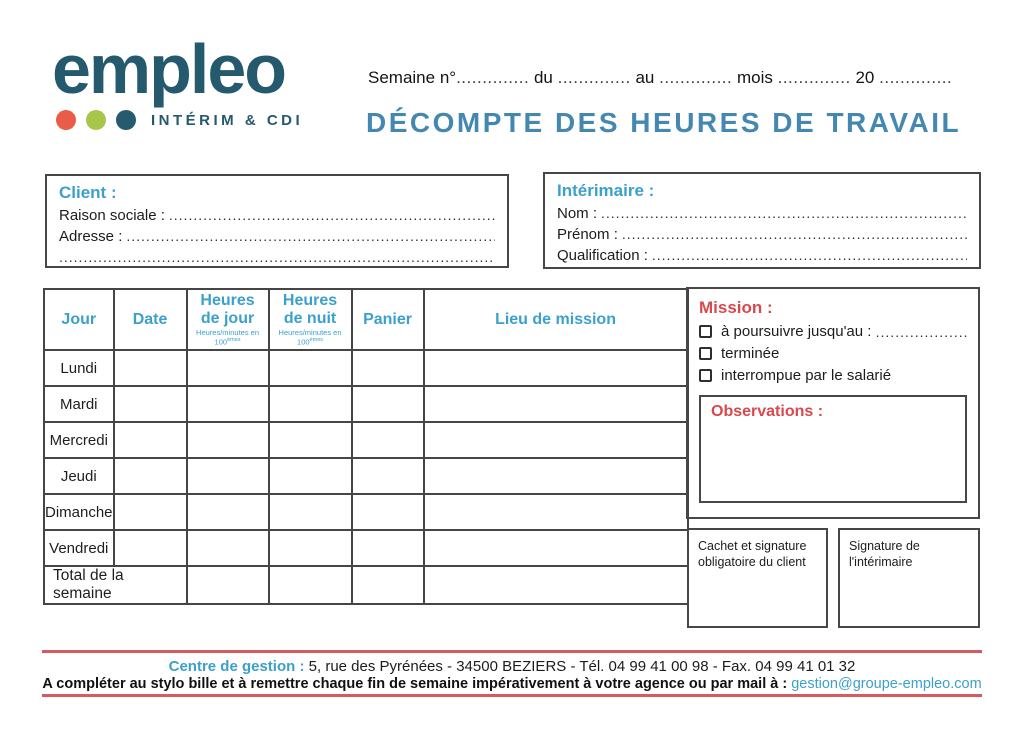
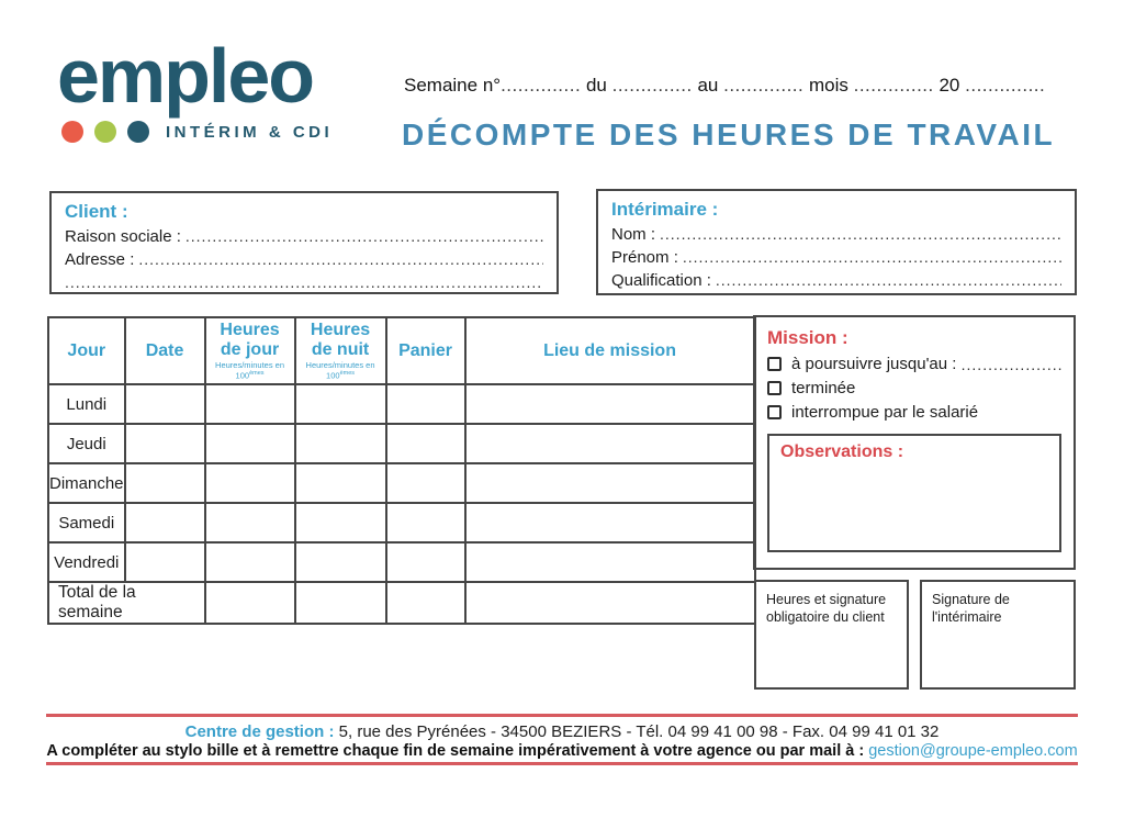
  empleo
  INTÉRIM & CDI
  Semaine n°.............. du .............. au .............. mois .............. 20 ..............
  DÉCOMPTE DES HEURES DE TRAVAIL
  Client :
  Raison sociale :
  Adresse :
  Intérimaire :
  Nom :
  Prénom :
  Qualification :
  Jour	Date	Heures de jour Heures/minutes en 100	Heures de nuit Heures/minutes en 100	Panier	Lieu de mission
  Lundi
- Mardi
- Mercredi
  Jeudi
  Dimanche
+ Samedi
  Vendredi
  Total de la semaine
  Mission :
  à poursuivre jusqu'au :
  ...................
  terminée
  interrompue par le salarié
  Observations :
- Cachet et signature obligatoire du client
+ Heures et signature obligatoire du client
  Signature de l'intérimaire
  Centre de gestion : 5, rue des Pyrénées - 34500 BEZIERS - Tél. 04 99 41 00 98 - Fax. 04 99 41 01 32
  A compléter au stylo bille et à remettre chaque fin de semaine impérativement à votre agence ou par mail à : gestion@groupe-empleo.com
